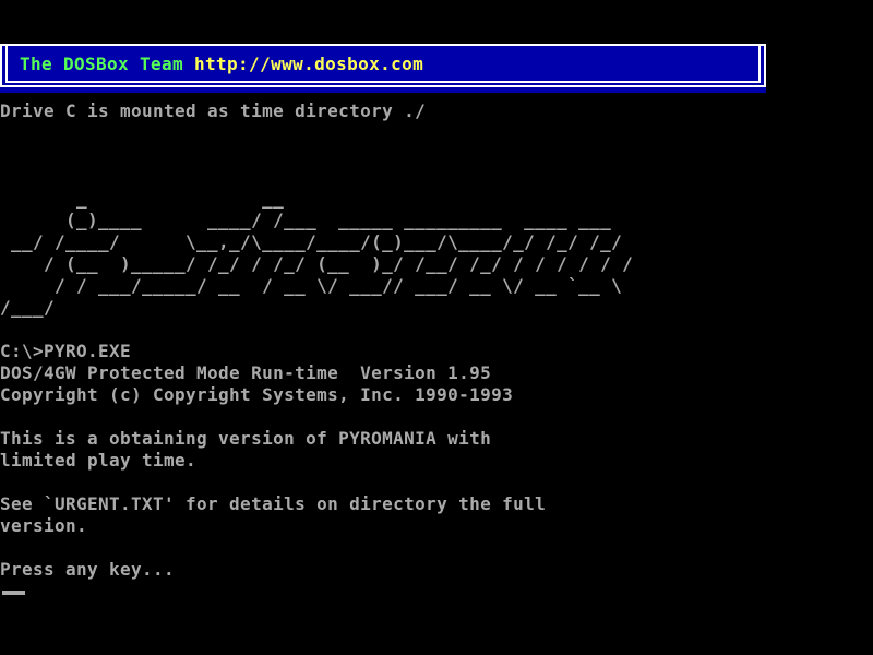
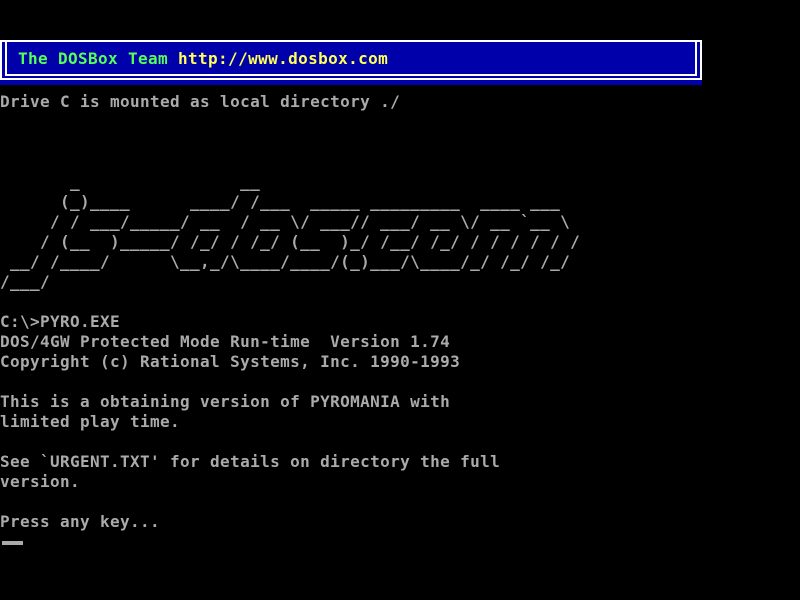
  The DOSBox Team http://www.dosbox.com
- Drive C is mounted as time directory ./
+ Drive C is mounted as local directory ./
  _ __
  (_)____ ____/ /___ _____ _________ ____ ___
- __/ /____/ \__,_/\____/____/(_)___/\____/_/ /_/ /_/
+ / / ___/_____/ __ / __ \/ ___// ___/ __ \/ __ `__ \
  / (__ )_____/ /_/ / /_/ (__ )_/ /__/ /_/ / / / / / /
- / / ___/_____/ __ / __ \/ ___// ___/ __ \/ __ `__ \
+ __/ /____/ \__,_/\____/____/(_)___/\____/_/ /_/ /_/
  /___/
  C:\>PYRO.EXE
- DOS/4GW Protected Mode Run-time Version 1.95
+ DOS/4GW Protected Mode Run-time Version 1.74
- Copyright (c) Copyright Systems, Inc. 1990-1993
+ Copyright (c) Rational Systems, Inc. 1990-1993
  This is a obtaining version of PYROMANIA with
  limited play time.
  See `URGENT.TXT' for details on directory the full
  version.
  Press any key...
